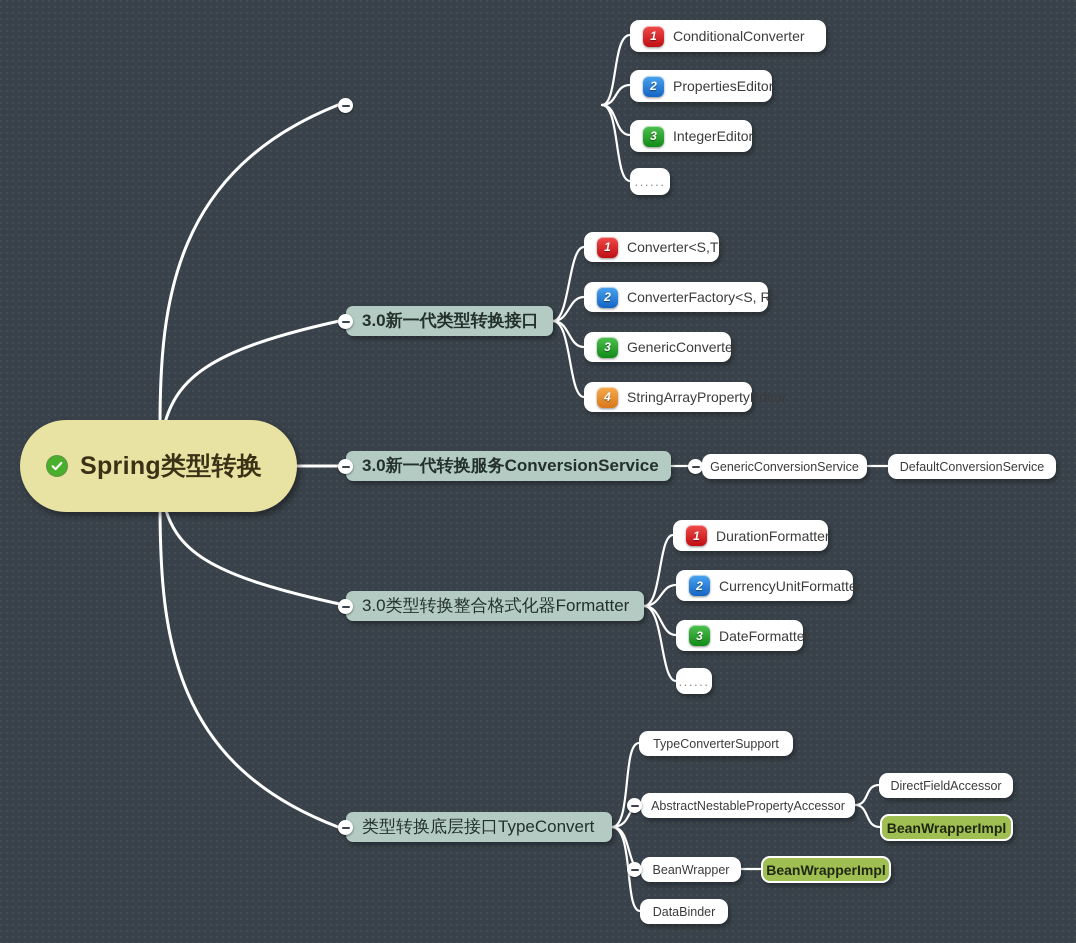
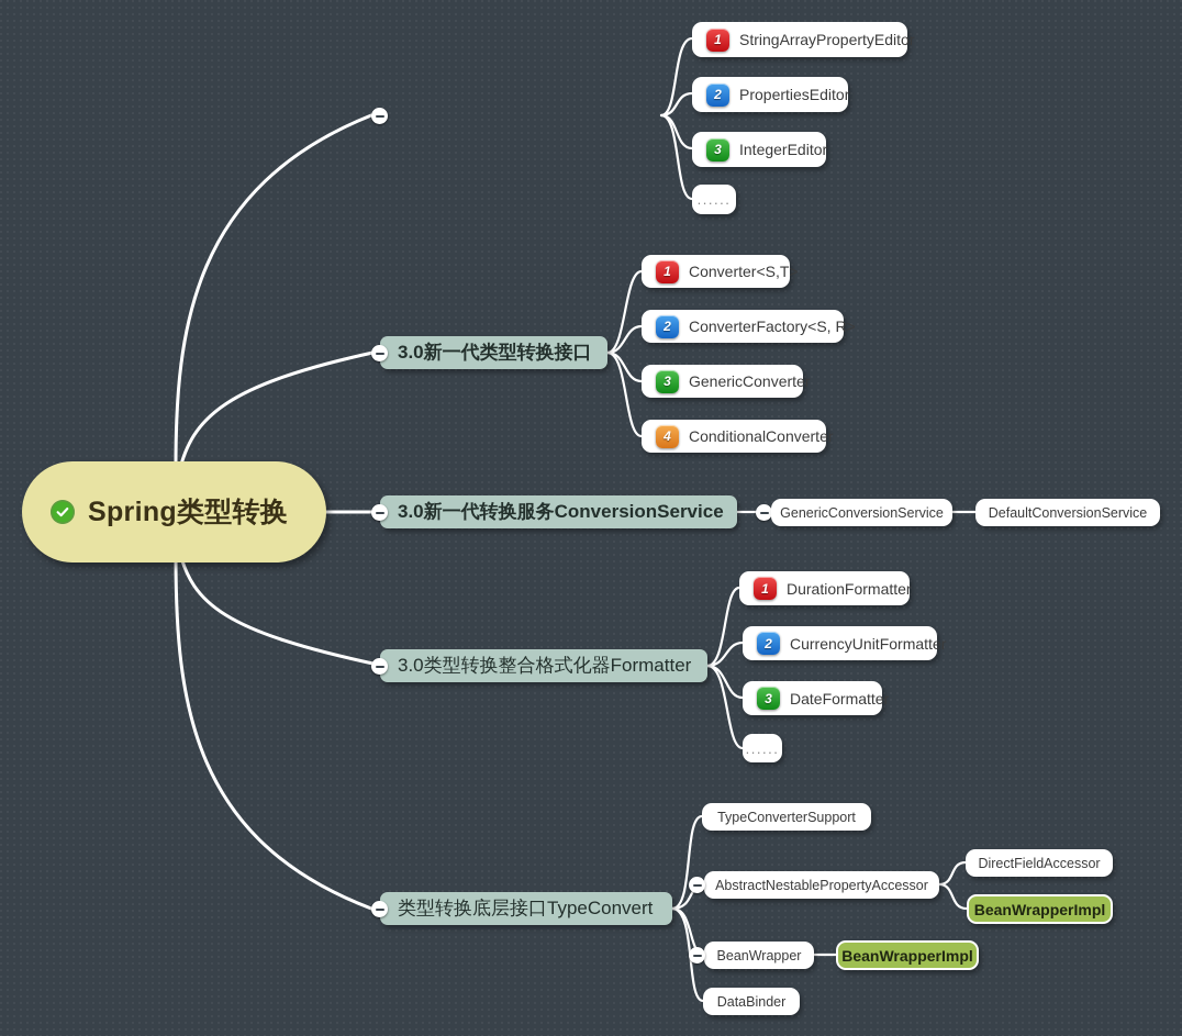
  Spring类型转换
  1
- ConditionalConverter
+ StringArrayPropertyEditor
  2
  PropertiesEditor
  3
  IntegerEditor
  ......
  3.0新一代类型转换接口
  1
  Converter<S,T>
  2
  ConverterFactory<S, R>
  3
  GenericConverter
  4
- StringArrayPropertyEditor
+ ConditionalConverter
  3.0新一代转换服务ConversionService
  GenericConversionService
  DefaultConversionService
  3.0类型转换整合格式化器Formatter
  1
  DurationFormatter
  2
  CurrencyUnitFormatter
  3
  DateFormatter
  ......
  类型转换底层接口TypeConvert
  TypeConverterSupport
  AbstractNestablePropertyAccessor
  DirectFieldAccessor
  BeanWrapperImpl
  BeanWrapper
  BeanWrapperImpl
  DataBinder
